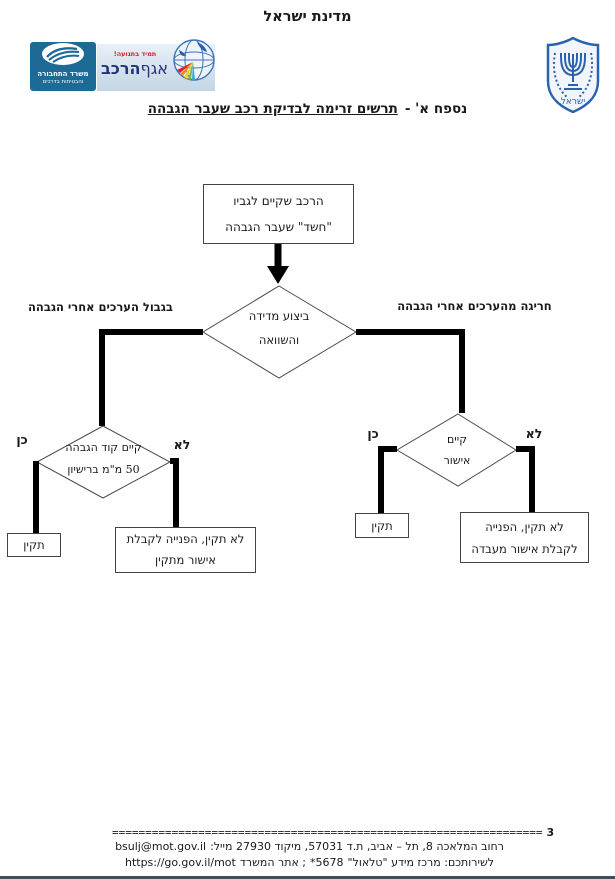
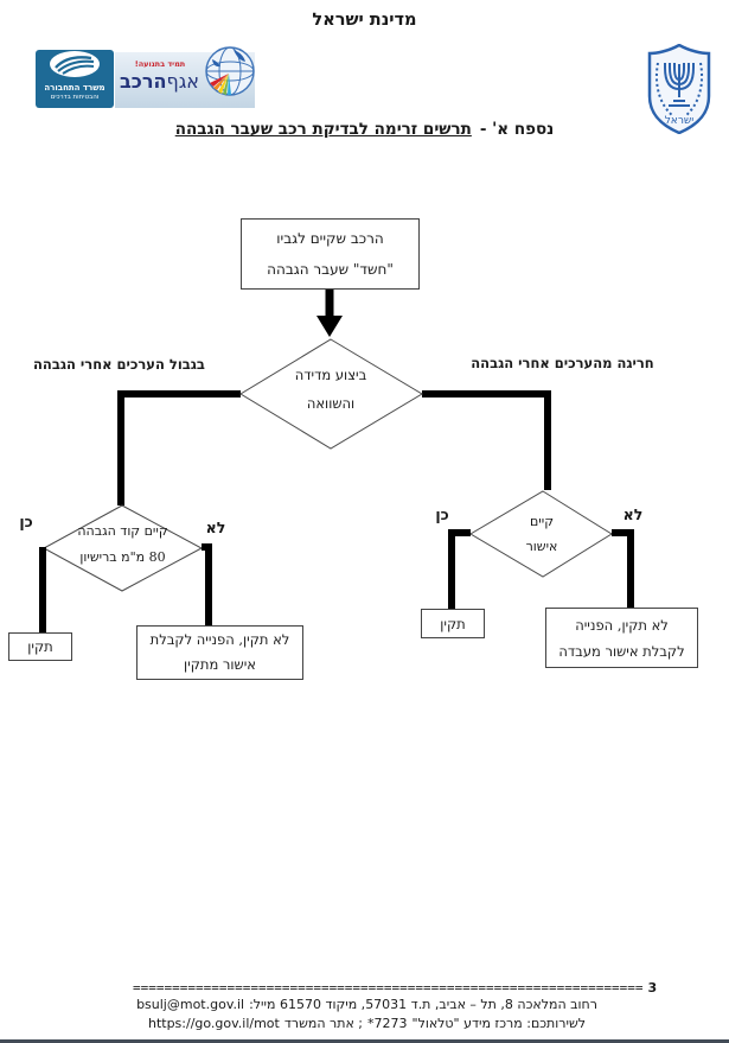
  מדינת ישראל
  משרד התחבורה
  תמיד בתנועה!
  אגףהרכב
  ישראל
  נספח א' -תרשים זרימה לבדיקת רכב שעבר הגבהה
  הרכב שקיים לגביו
  "חשד" שעבר הגבהה
  ביצוע מדידה
  והשוואה
  קיים קוד הגבהה
- 50 מ"מ ברישיון
+ 80 מ"מ ברישיון
  קיים
  אישור
  בגבול הערכים אחרי הגבהה
  חריגה מהערכים אחרי הגבהה
  כן
  לא
  כן
  לא
  תקין
  לא תקין, הפנייה לקבלת
  אישור מתקין
  תקין
  לא תקין, הפנייה
  לקבלת אישור מעבדה
  ================================================================= 3
- רחוב המלאכה 8, תל – אביב, ת.ד 57031, מיקוד 27930 מייל:bsulj@mot.gov.il
+ רחוב המלאכה 8, תל – אביב, ת.ד 57031, מיקוד 61570 מייל:bsulj@mot.gov.il
- לשירותכם: מרכז מידע "טלאול"*5678; אתר המשרדhttps://go.gov.il/mot
+ לשירותכם: מרכז מידע "טלאול"*7273; אתר המשרדhttps://go.gov.il/mot
